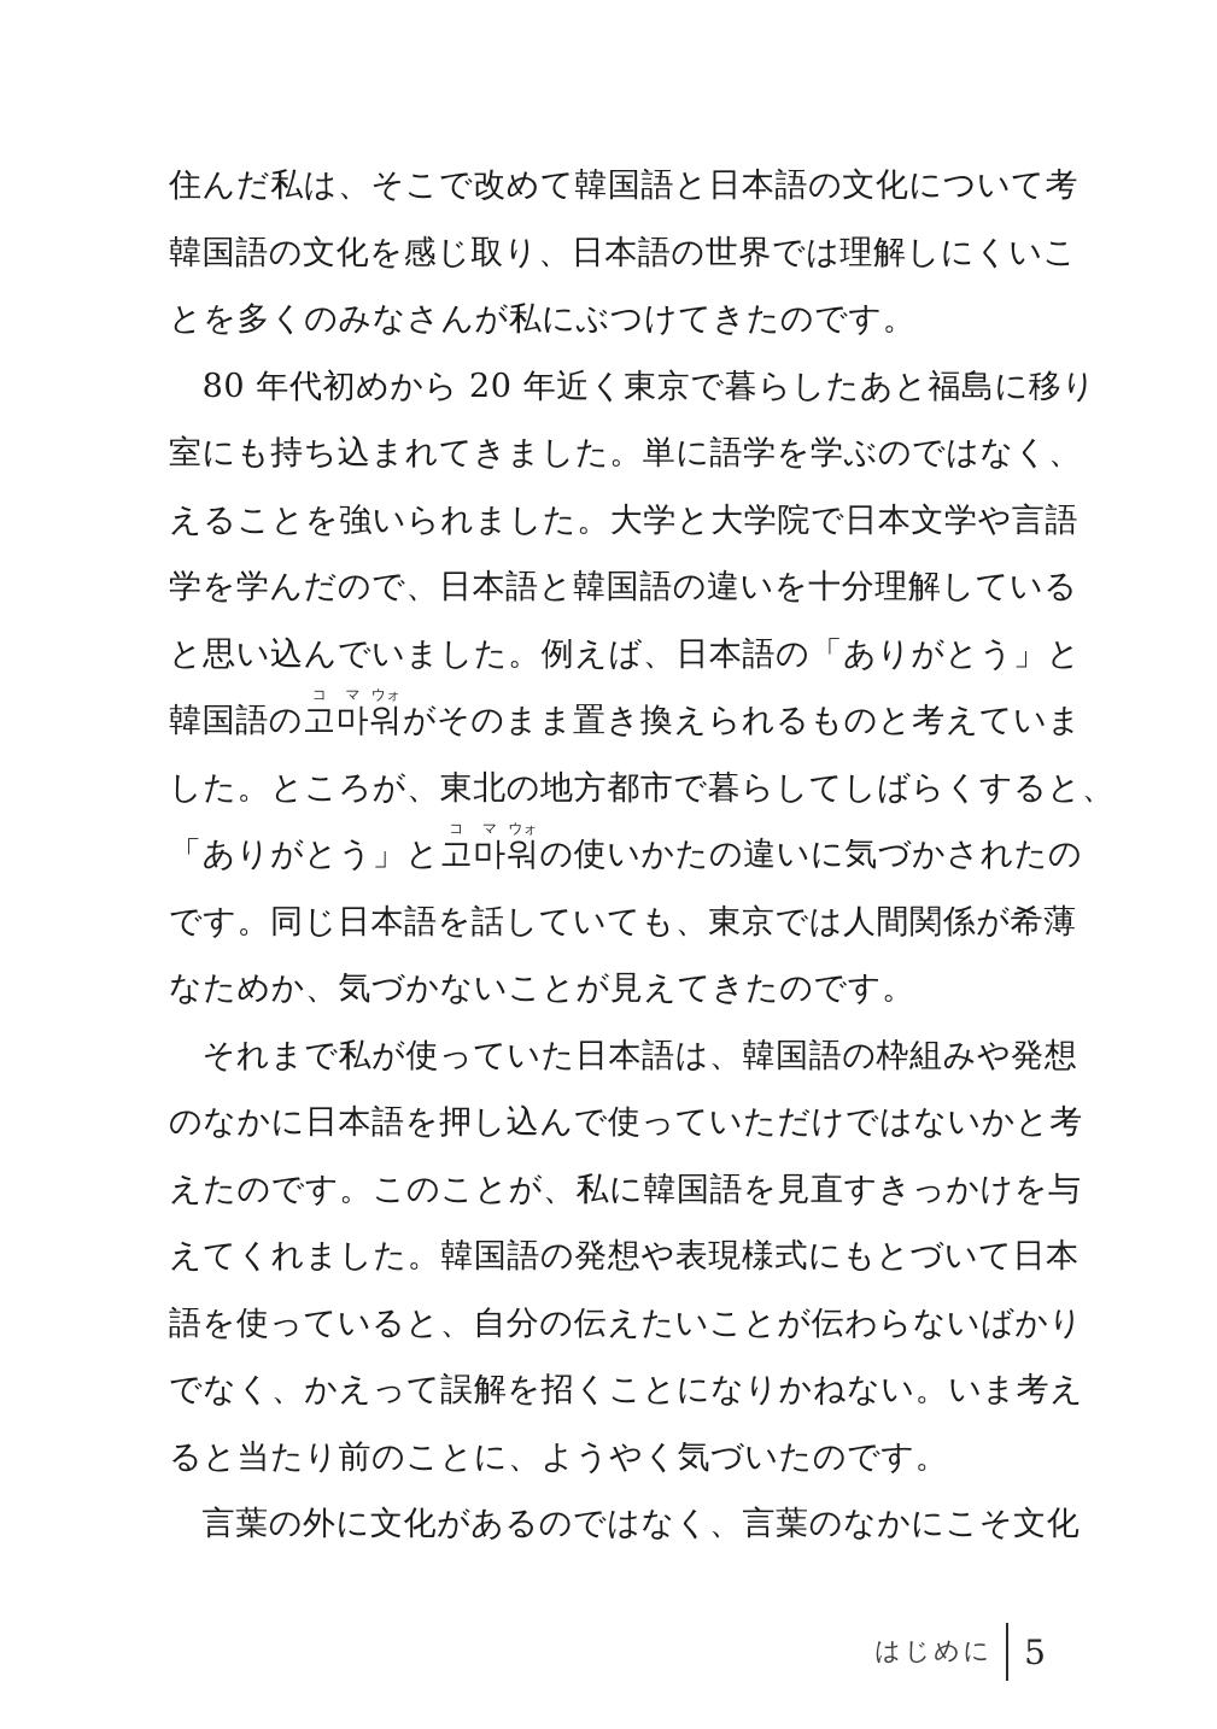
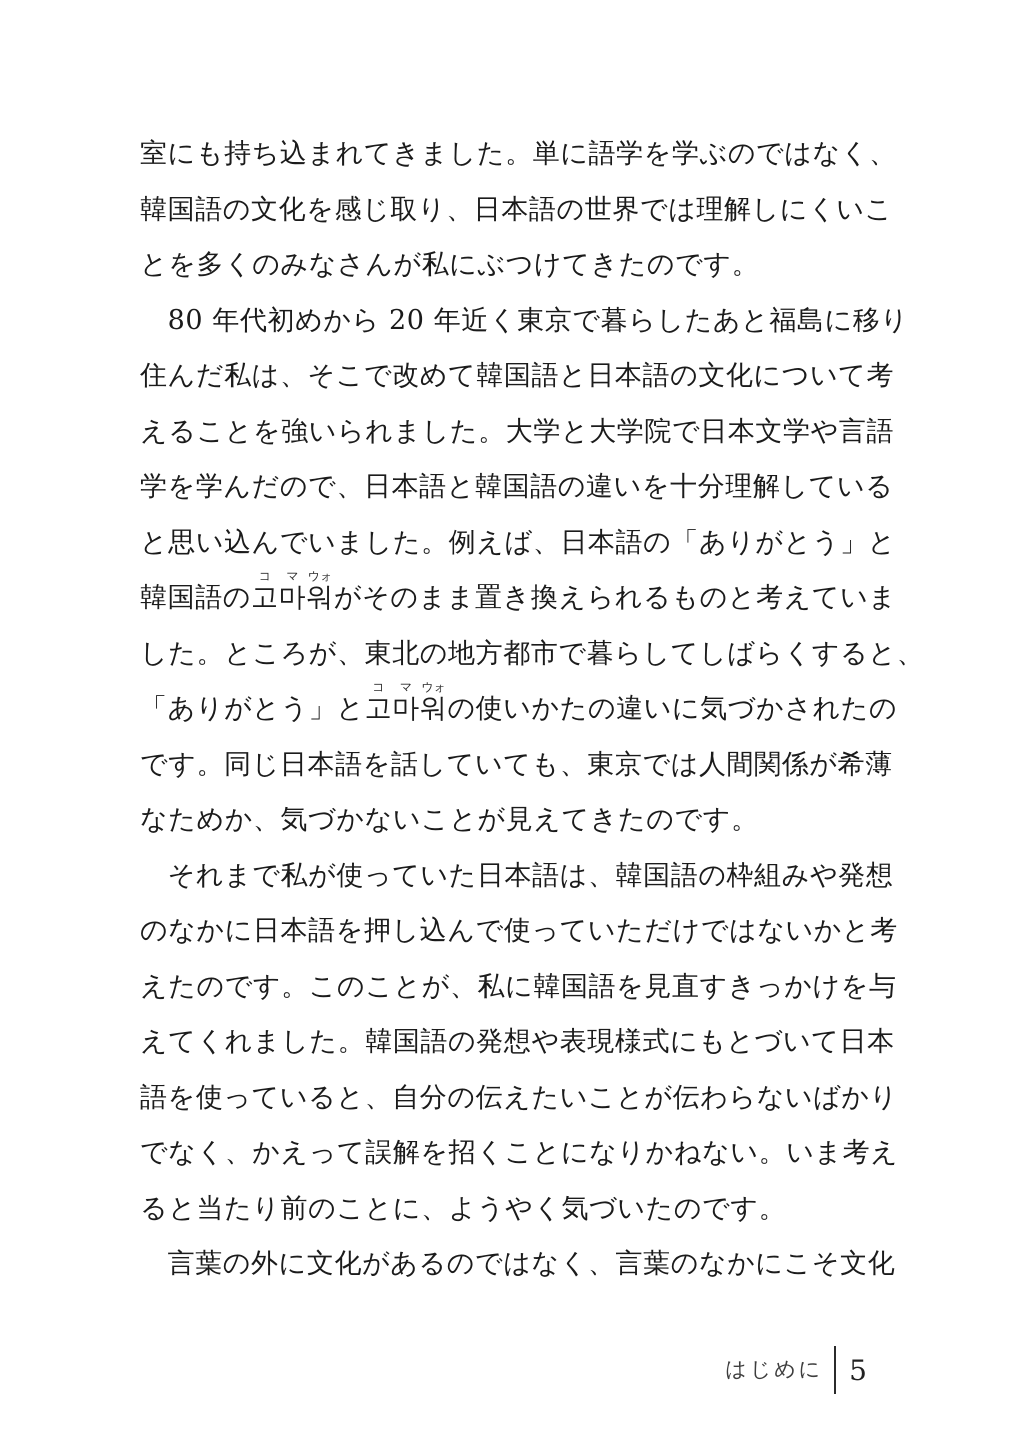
- 住んだ私は、そこで改めて韓国語と日本語の文化について考
+ 室にも持ち込まれてきました。単に語学を学ぶのではなく、
  韓国語の文化を感じ取り、日本語の世界では理解しにくいこ
  とを多くのみなさんが私にぶつけてきたのです。
  80 年代初めから 20 年近く東京で暮らしたあと福島に移り
- 室にも持ち込まれてきました。単に語学を学ぶのではなく、
+ 住んだ私は、そこで改めて韓国語と日本語の文化について考
  えることを強いられました。大学と大学院で日本文学や言語
  学を学んだので、日本語と韓国語の違いを十分理解している
  と思い込んでいました。例えば、日本語の「ありがとう」と
  韓国語の
  コ
  고
  マ
  마
  ウォ
  워がそのまま置き換えられるものと考えていま
  した。ところが、東北の地方都市で暮らしてしばらくすると、
  「ありがとう」と
  コ
  고
  マ
  마
  ウォ
  워の使いかたの違いに気づかされたの
  です。同じ日本語を話していても、東京では人間関係が希薄
  なためか、気づかないことが見えてきたのです。
  それまで私が使っていた日本語は、韓国語の枠組みや発想
  のなかに日本語を押し込んで使っていただけではないかと考
  えたのです。このことが、私に韓国語を見直すきっかけを与
  えてくれました。韓国語の発想や表現様式にもとづいて日本
  語を使っていると、自分の伝えたいことが伝わらないばかり
  でなく、かえって誤解を招くことになりかねない。いま考え
  ると当たり前のことに、ようやく気づいたのです。
  言葉の外に文化があるのではなく、言葉のなかにこそ文化
  はじめに
  5
